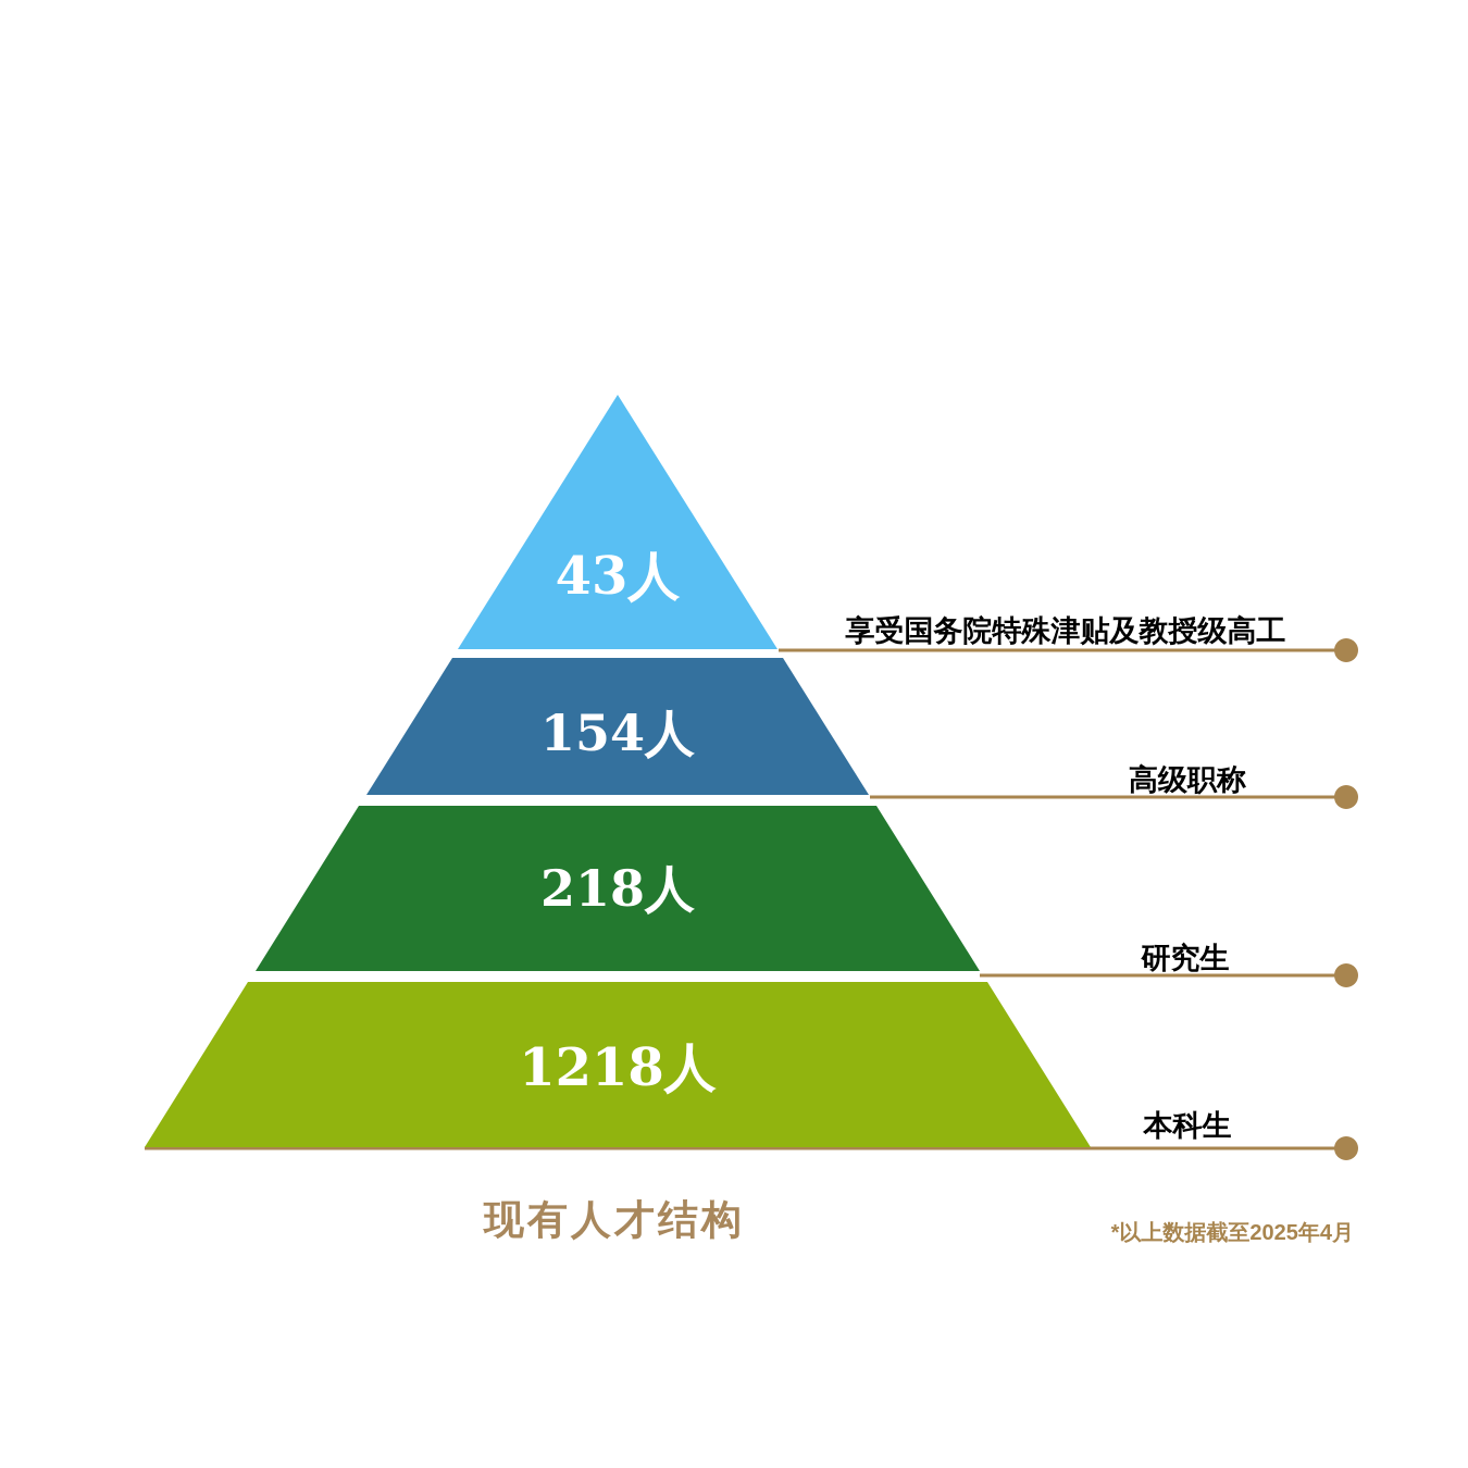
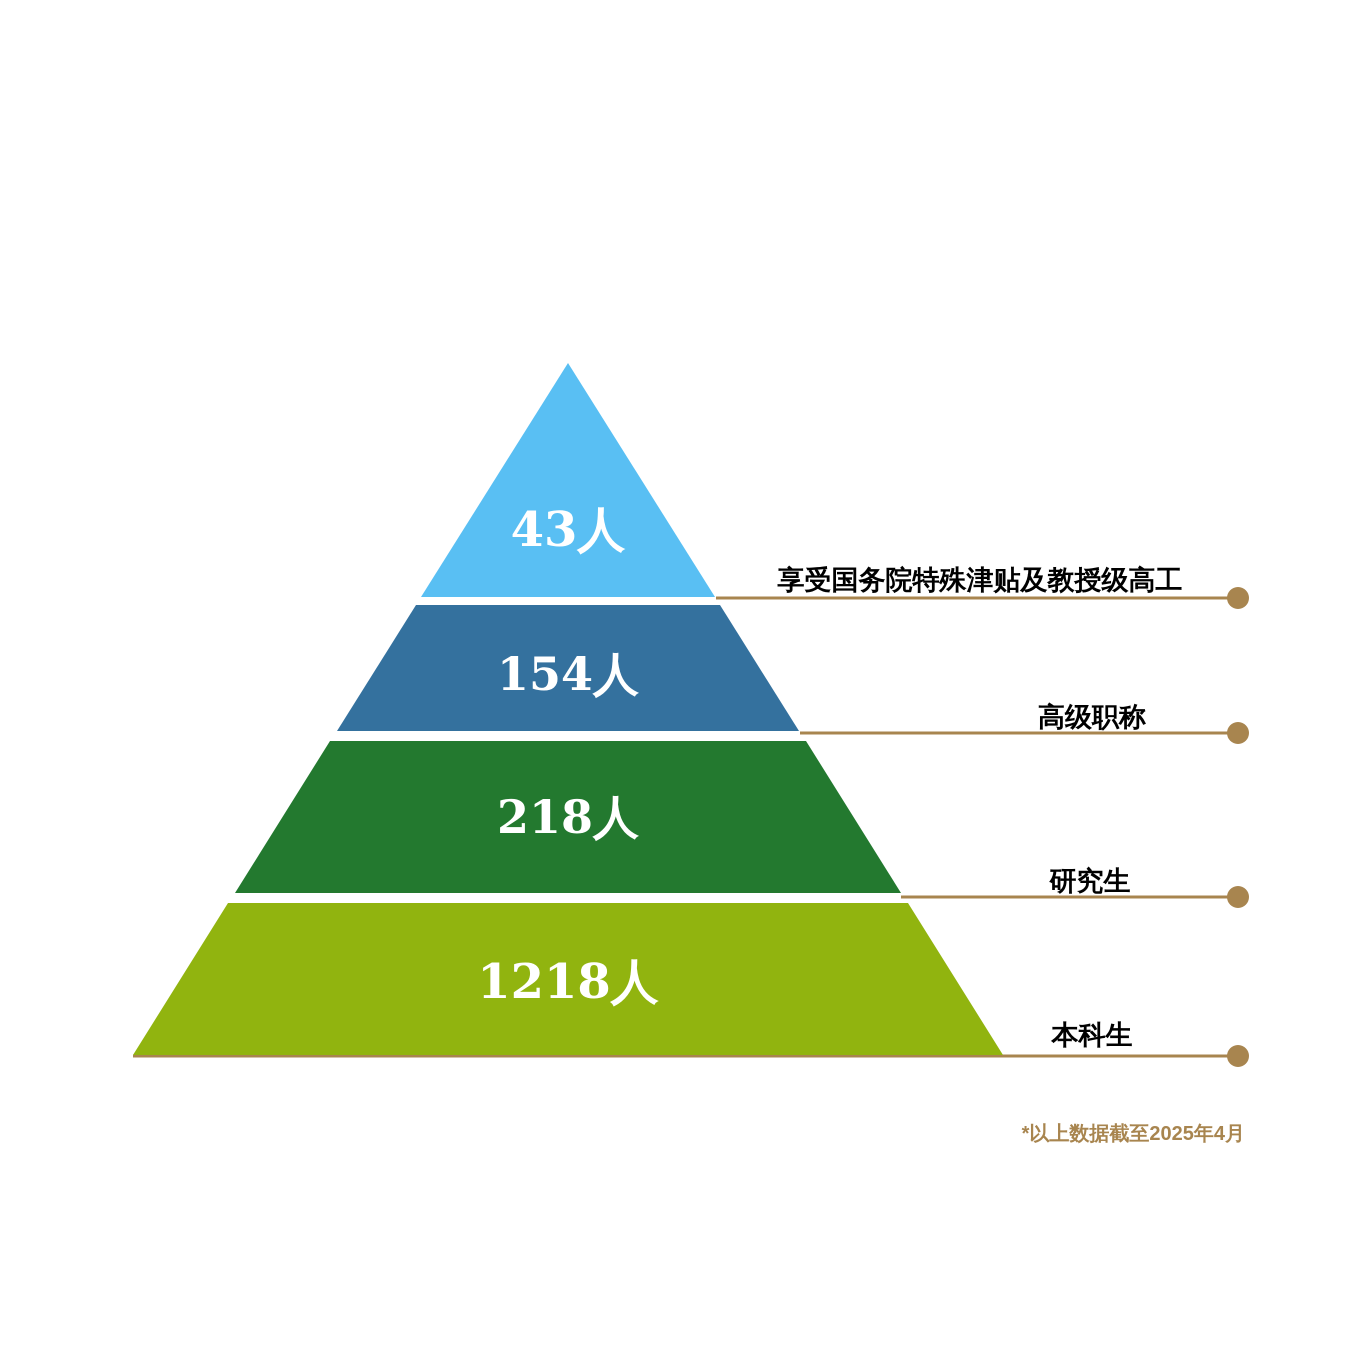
  43人
  154人
  218人
  1218人
  享受国务院特殊津贴及教授级高工
  高级职称
  研究生
  本科生
- 现有人才结构
  *以上数据截至2025年4月
